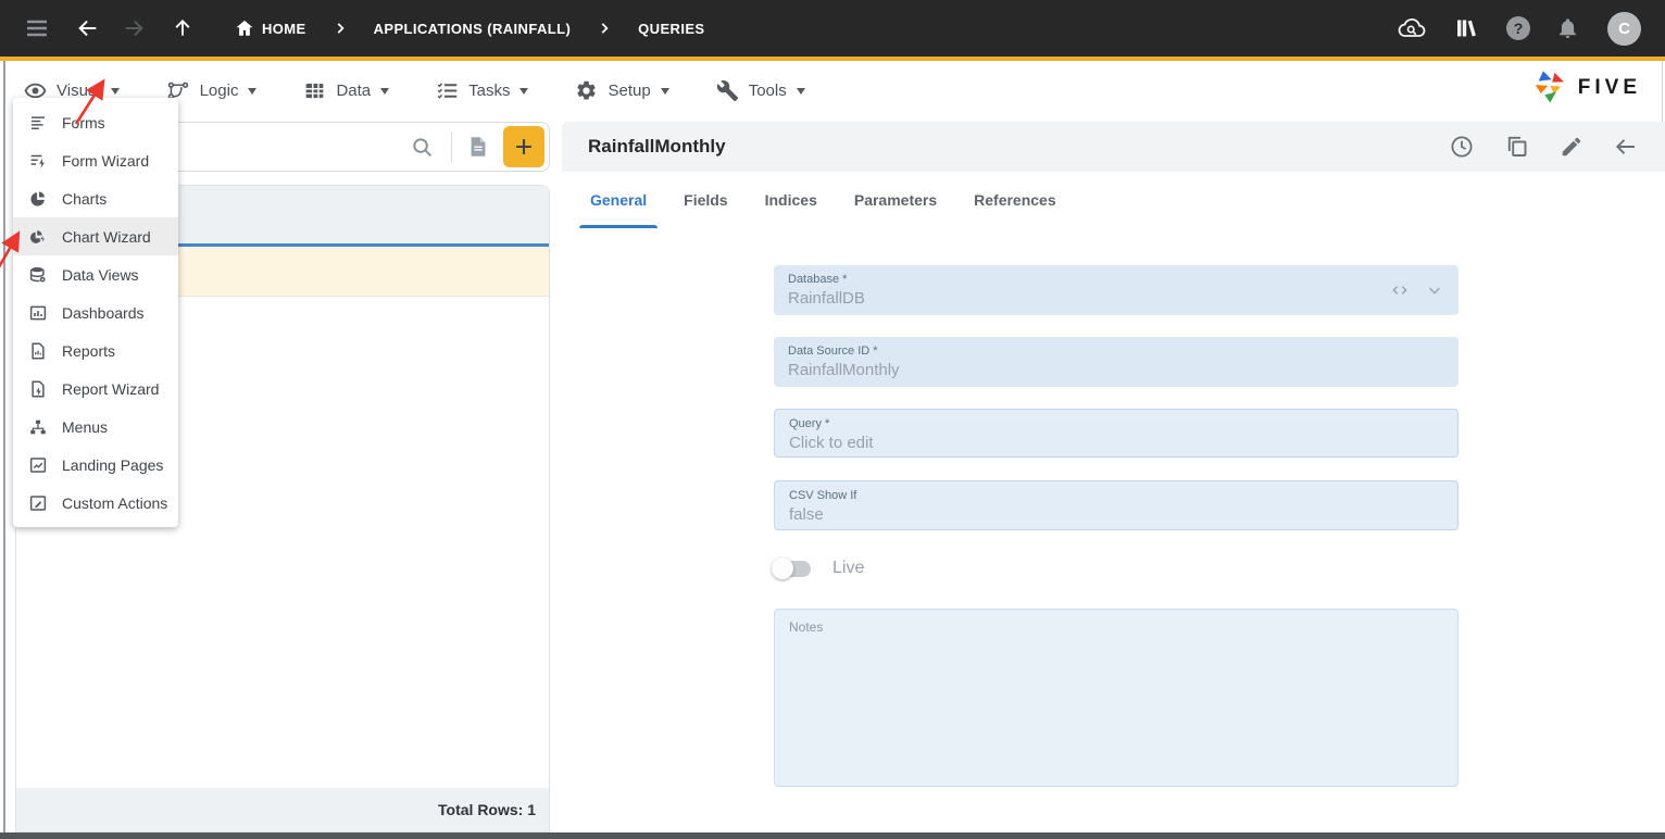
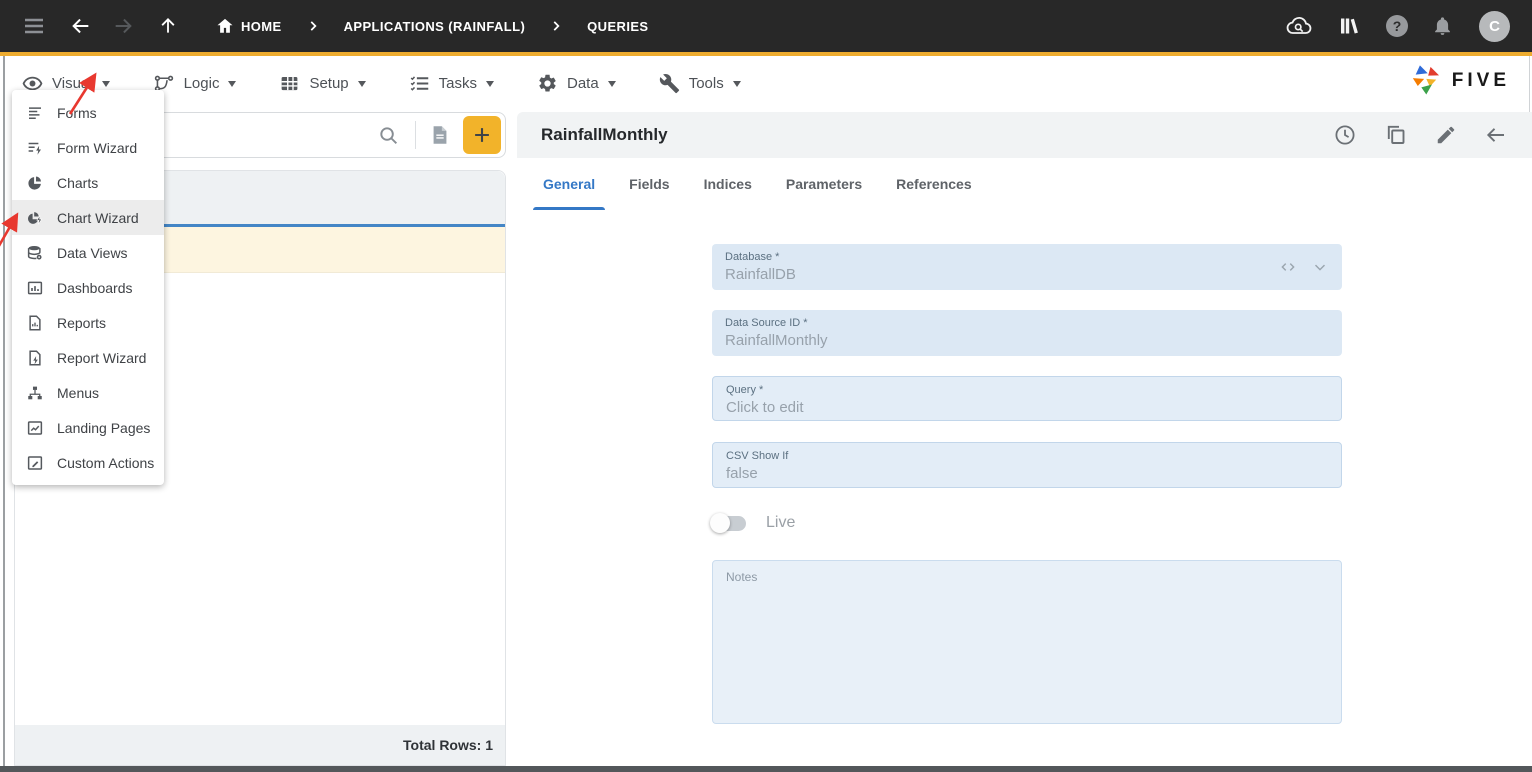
  HOME
  APPLICATIONS (RAINFALL)
  QUERIES
  ?
  C
  Visua
  Logic
- Data
+ Setup
  Tasks
- Setup
+ Data
  Tools
  FIVE
  Total Rows: 1
  RainfallMonthly
  General
  Fields
  Indices
  Parameters
  References
  Database *
  RainfallDB
  Data Source ID *
  RainfallMonthly
  Query *
  Click to edit
  CSV Show If
  false
  Live
  Notes
  Frms
  Form Wizard
  Charts
  Chart Wizard
  Data Views
  Dashboards
  Reports
  Report Wizard
  Menus
  Landing Pages
  Custom Actions
